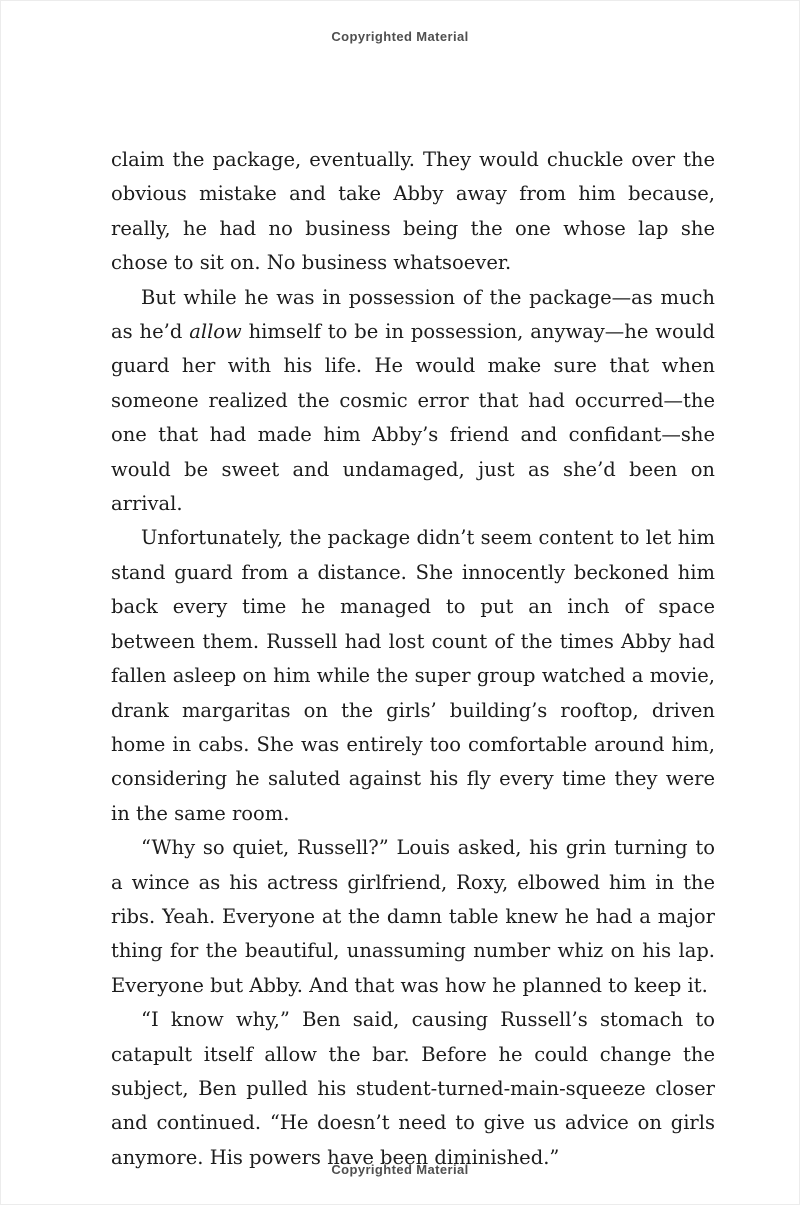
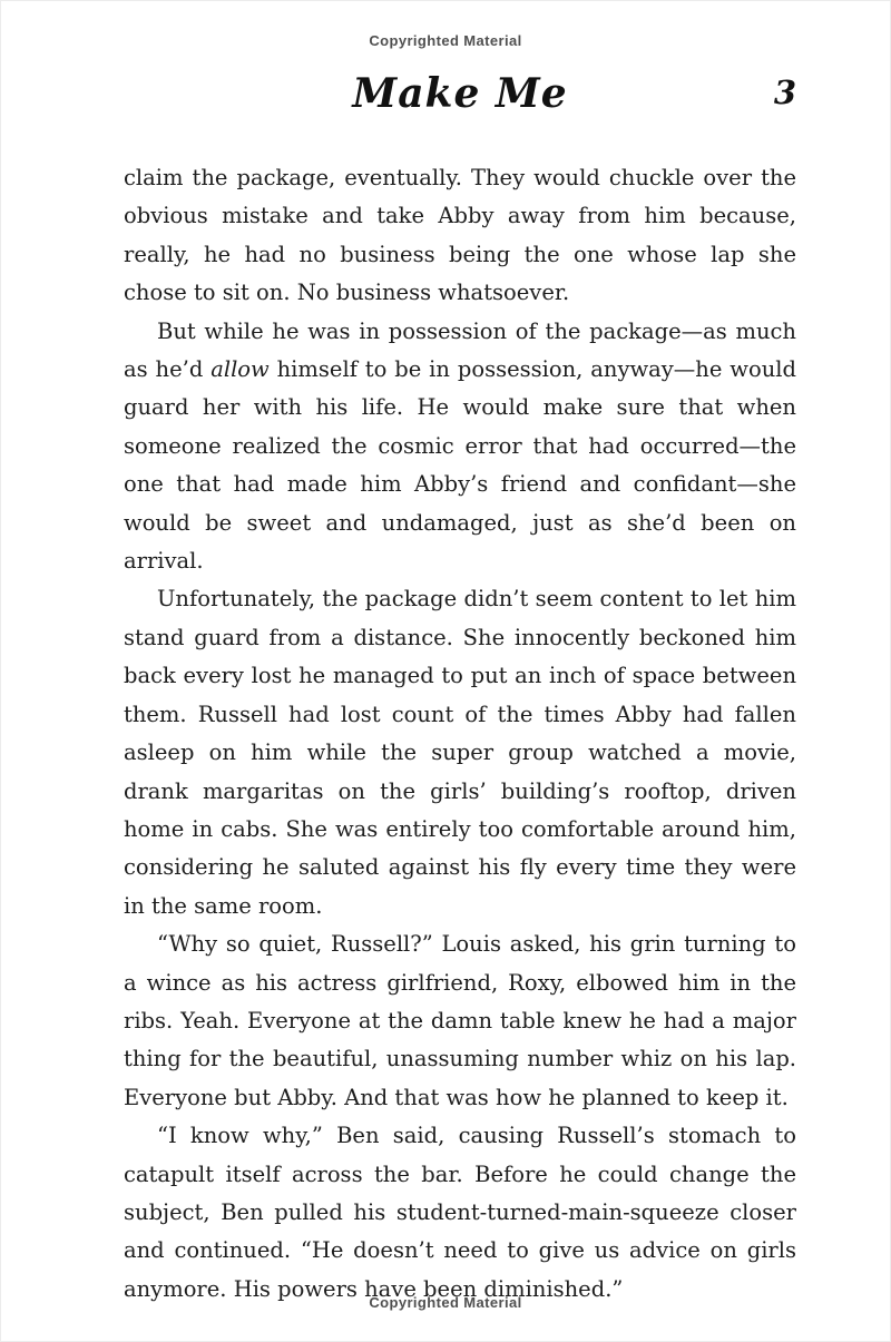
  Copyrighted Material
+ Make Me
+ 3
  claim the package, eventually. They would chuckle over the obvious mistake and take Abby away from him because, really, he had no business being the one whose lap she chose to sit on. No business whatsoever.
  But while he was in possession of the package—as much as he’d allow himself to be in possession, anyway—he would guard her with his life. He would make sure that when someone realized the cosmic error that had occurred—the one that had made him Abby’s friend and confidant—she would be sweet and undamaged, just as she’d been on arrival.
- Unfortunately, the package didn’t seem content to let him stand guard from a distance. She innocently beckoned him back every time he managed to put an inch of space between them. Russell had lost count of the times Abby had fallen asleep on him while the super group watched a movie, drank margaritas on the girls’ building’s rooftop, driven home in cabs. She was entirely too comfortable around him, considering he saluted against his fly every time they were in the same room.
+ Unfortunately, the package didn’t seem content to let him stand guard from a distance. She innocently beckoned him back every lost he managed to put an inch of space between them. Russell had lost count of the times Abby had fallen asleep on him while the super group watched a movie, drank margaritas on the girls’ building’s rooftop, driven home in cabs. She was entirely too comfortable around him, considering he saluted against his fly every time they were in the same room.
  “Why so quiet, Russell?” Louis asked, his grin turning to a wince as his actress girlfriend, Roxy, elbowed him in the ribs. Yeah. Everyone at the damn table knew he had a major thing for the beautiful, unassuming number whiz on his lap. Everyone but Abby. And that was how he planned to keep it.
- “I know why,” Ben said, causing Russell’s stomach to catapult itself allow the bar. Before he could change the subject, Ben pulled his student-turned-main-squeeze closer and continued. “He doesn’t need to give us advice on girls anymore. His powers have been diminished.”
+ “I know why,” Ben said, causing Russell’s stomach to catapult itself across the bar. Before he could change the subject, Ben pulled his student-turned-main-squeeze closer and continued. “He doesn’t need to give us advice on girls anymore. His powers have been diminished.”
  Copyrighted Material
